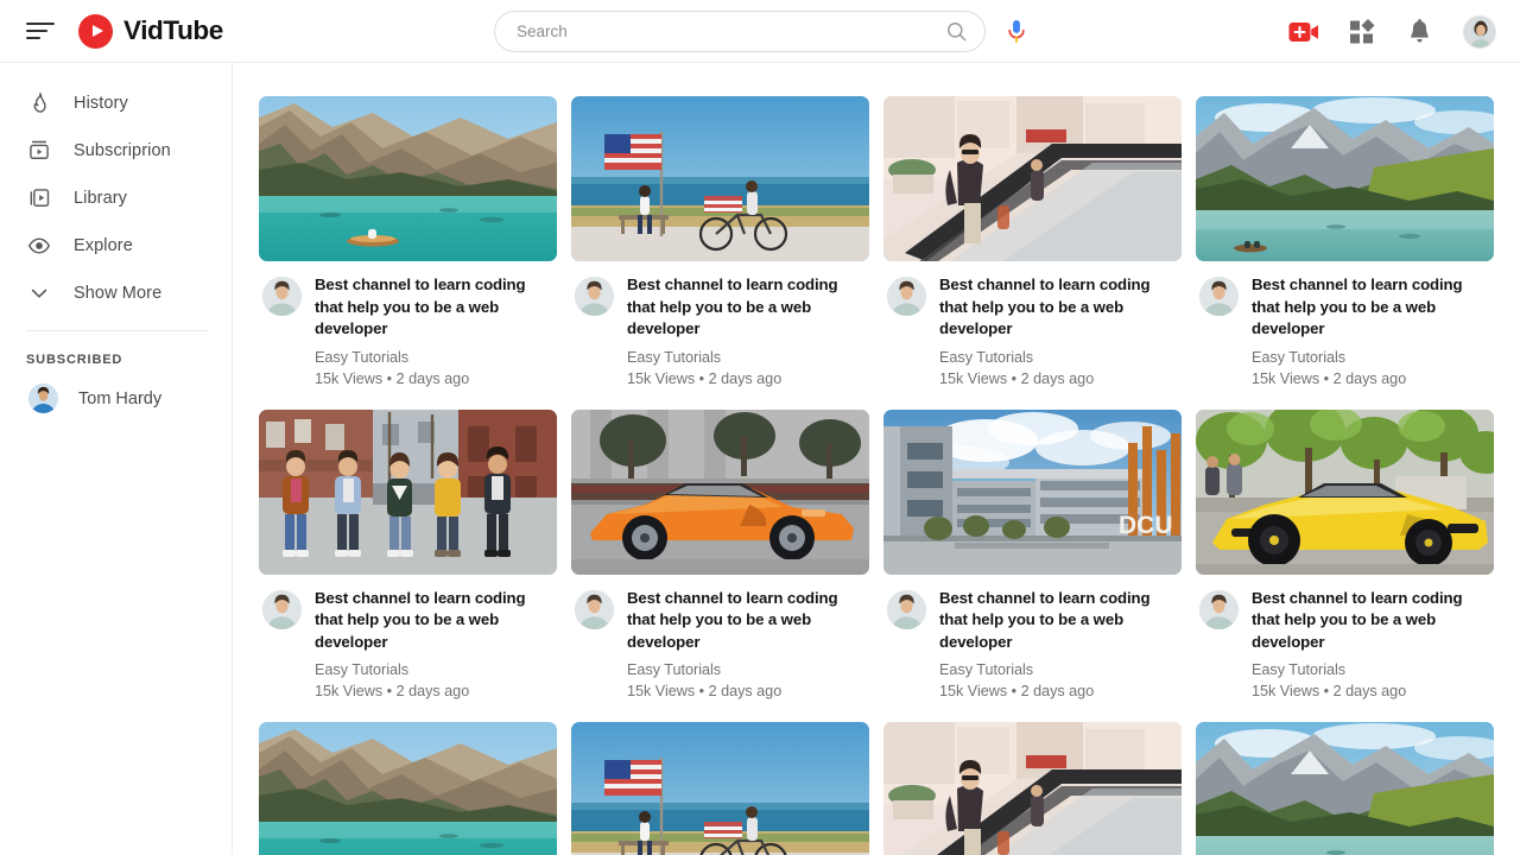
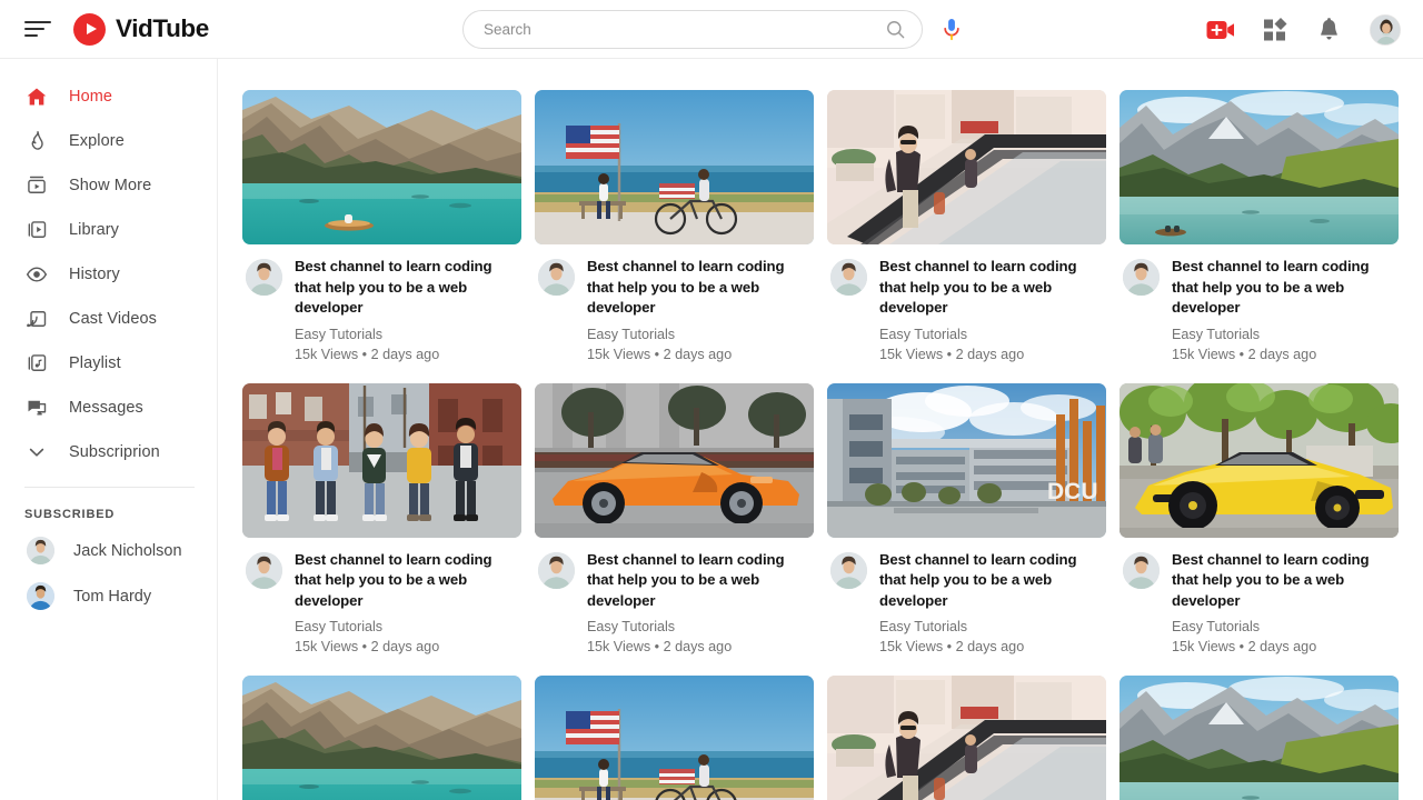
  VidTube
  Search
+ Home
- History
+ Explore
- Subscriprion
+ Show More
  Library
- Explore
+ History
+ Cast Videos
+ Playlist
+ Messages
- Show More
+ Subscriprion
  SUBSCRIBED
+ Jack Nicholson
  Tom Hardy
  Best channel to learn coding that help you to be a web developer
  Easy Tutorials
  15k Views • 2 days ago
  Best channel to learn coding that help you to be a web developer
  Easy Tutorials
  15k Views • 2 days ago
  Best channel to learn coding that help you to be a web developer
  Easy Tutorials
  15k Views • 2 days ago
  Best channel to learn coding that help you to be a web developer
  Easy Tutorials
  15k Views • 2 days ago
  Best channel to learn coding that help you to be a web developer
  Easy Tutorials
  15k Views • 2 days ago
  Best channel to learn coding that help you to be a web developer
  Easy Tutorials
  15k Views • 2 days ago
  DCU
  Best channel to learn coding that help you to be a web developer
  Easy Tutorials
  15k Views • 2 days ago
  Best channel to learn coding that help you to be a web developer
  Easy Tutorials
  15k Views • 2 days ago
